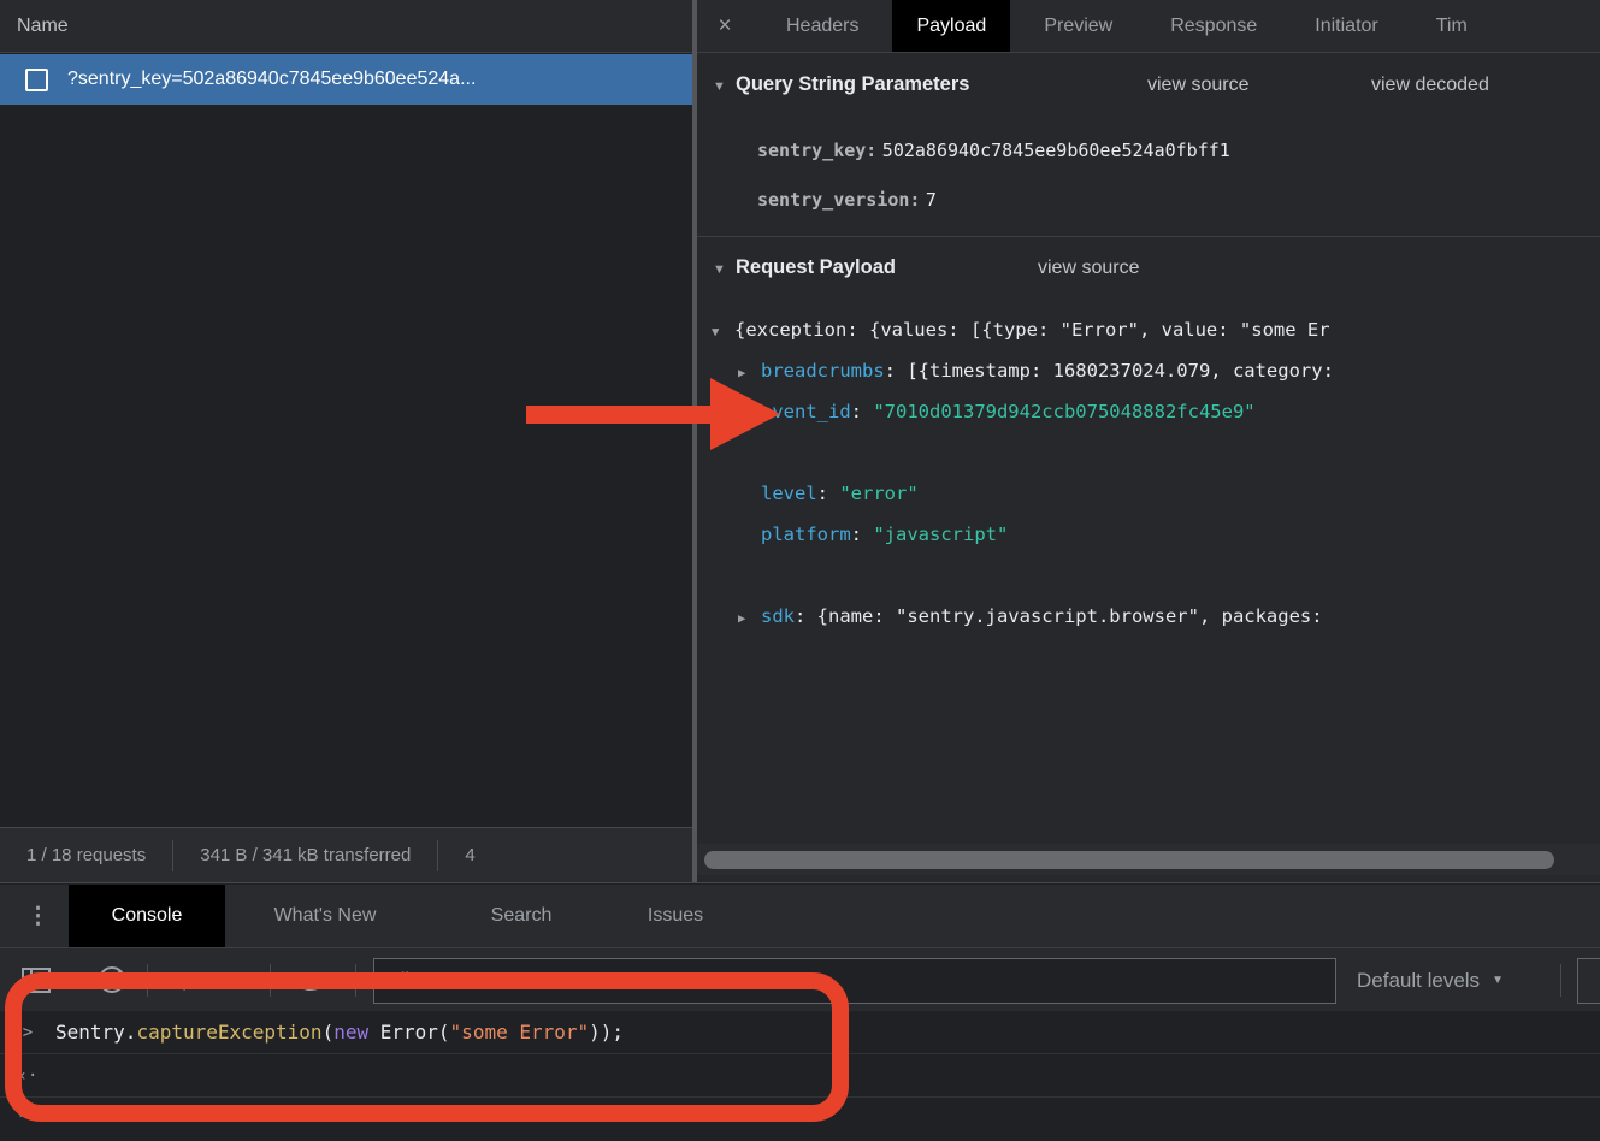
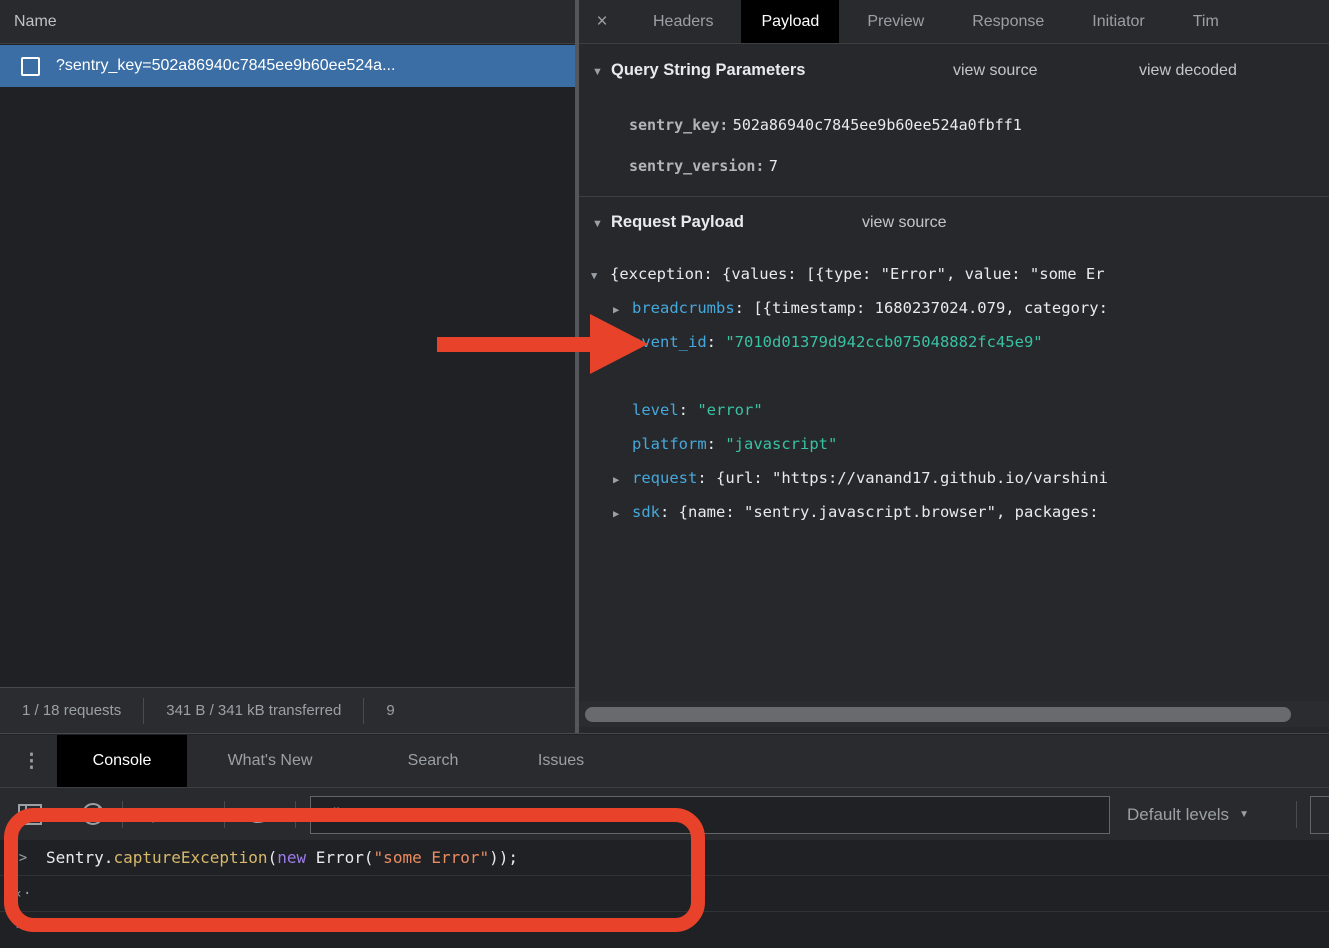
  Name
  ?sentry_key=502a86940c7845ee9b60ee524a...
  1 / 18 requests
  341 B / 341 kB transferred
- 4
+ 9
  ×
  Headers
  Payload
  Preview
  Response
  Initiator
  Tim
  ▼
  Query String Parameters
  view source
  view decoded
  sentry_key: 502a86940c7845ee9b60ee524a0fbff1
  sentry_version: 7
  ▼
  Request Payload
  view source
  ▼ {exception: {values: [{type: "Error", value: "some Er
  ▶ breadcrumbs: [{timestamp: 1680237024.079, category:
  event_id: "7010d01379d942ccb075048882fc45e9"
  level: "error"
  platform: "javascript"
+ ▶ request: {url: "https://vanand17.github.io/varshini
  ▶ sdk: {name: "sentry.javascript.browser", packages:
  ⋮
  Console
  What's New
  Search
  Issues
  top
  Filter
  Default levels
  ▼
  >
  Sentry.captureException(new Error("some Error"));
  ‹·
  >
